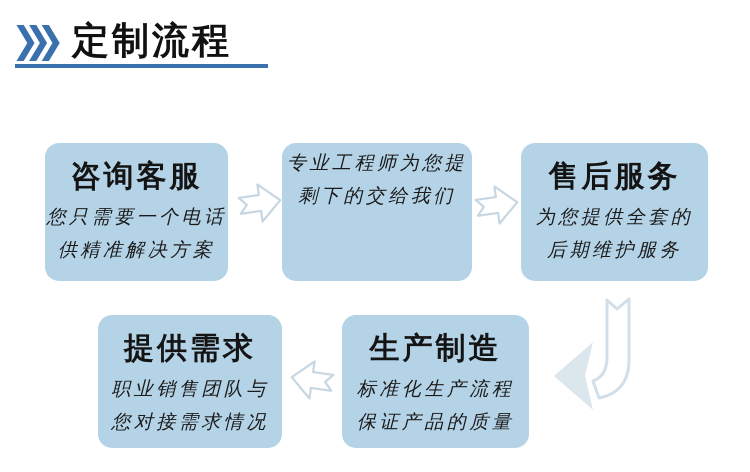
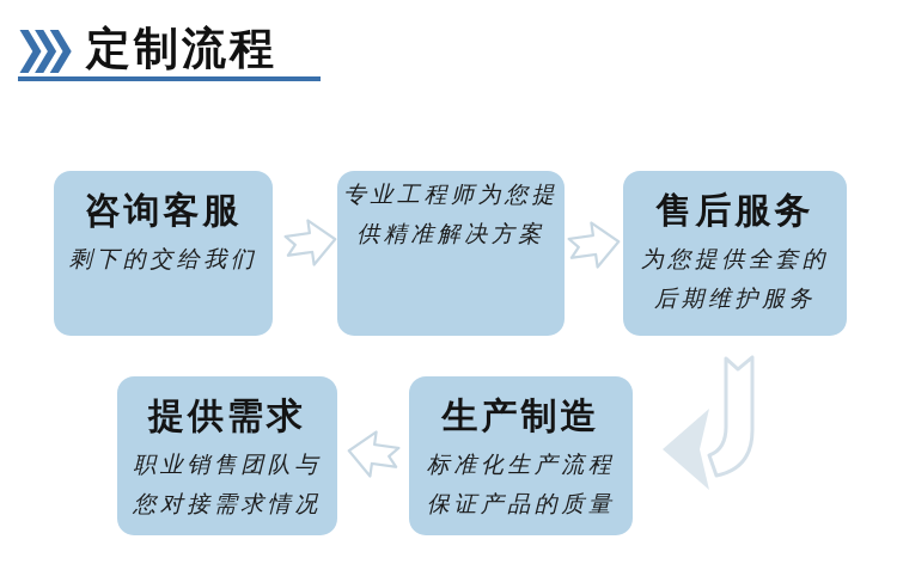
  定制流程
  咨询客服
- 您只需要一个电话
- 供精准解决方案
+ 剩下的交给我们
  专业工程师为您提
- 剩下的交给我们
+ 供精准解决方案
  售后服务
  为您提供全套的
  后期维护服务
  提供需求
  职业销售团队与
  您对接需求情况
  生产制造
  标准化生产流程
  保证产品的质量
